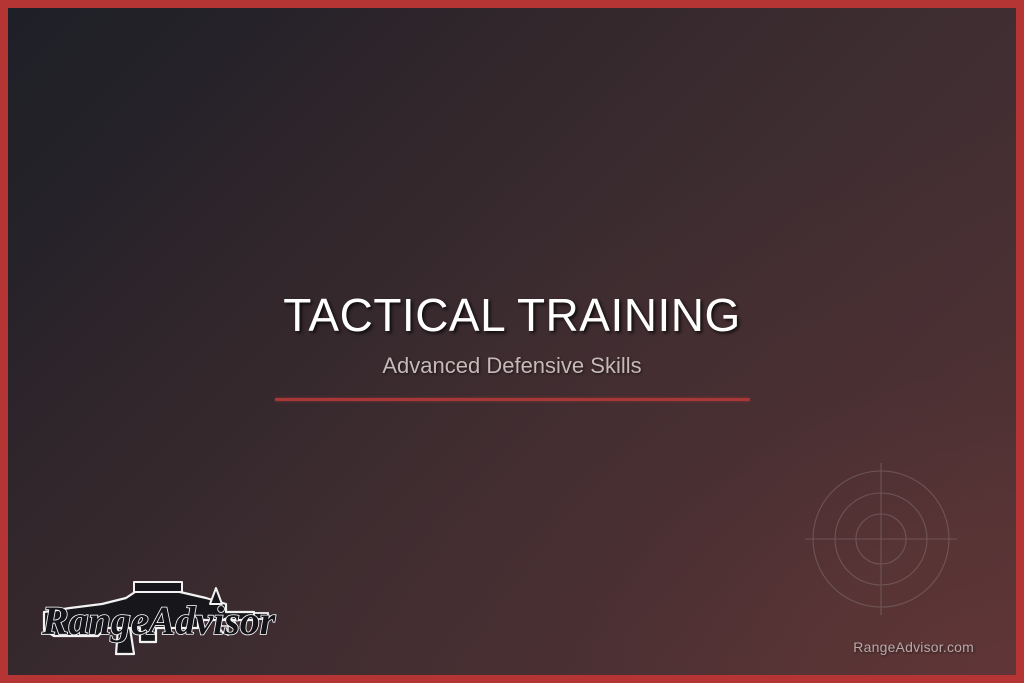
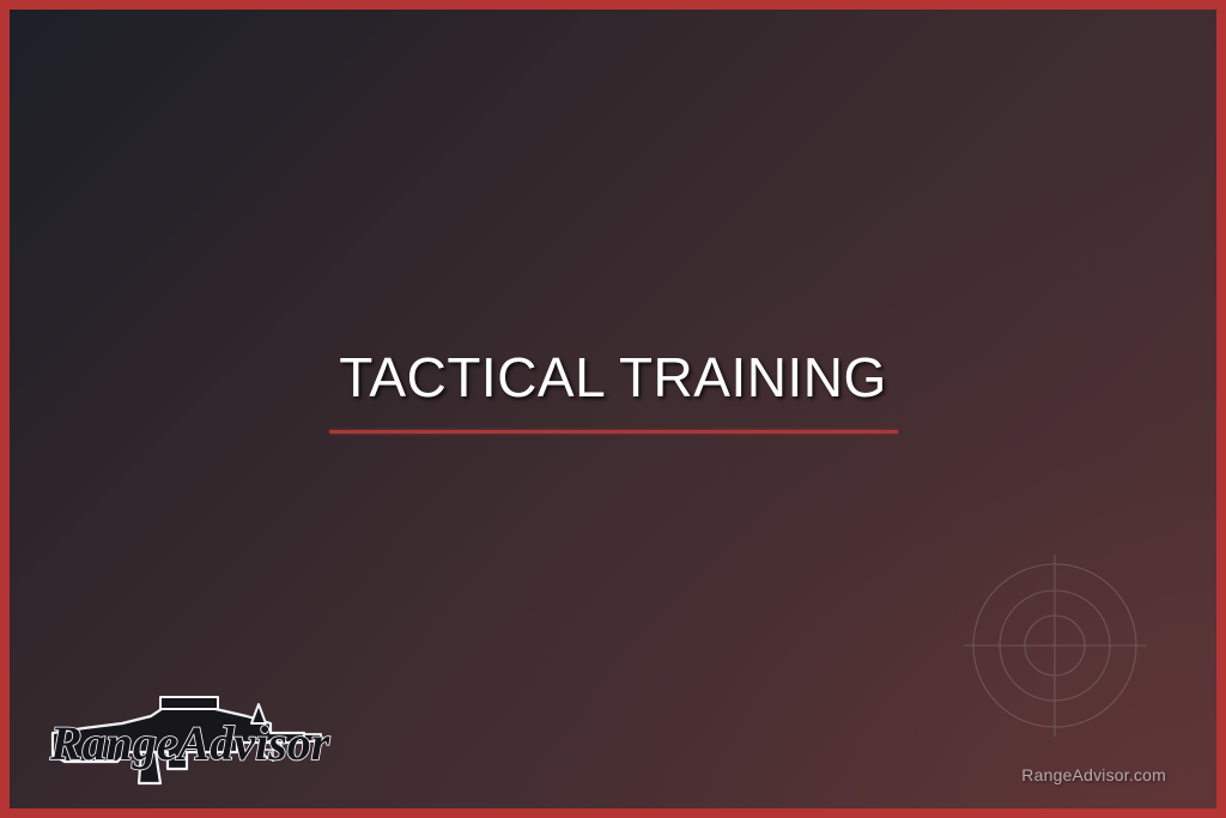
  TACTICAL TRAINING
- Advanced Defensive Skills
  RangeAdvisor
  RangeAdvisor.com
